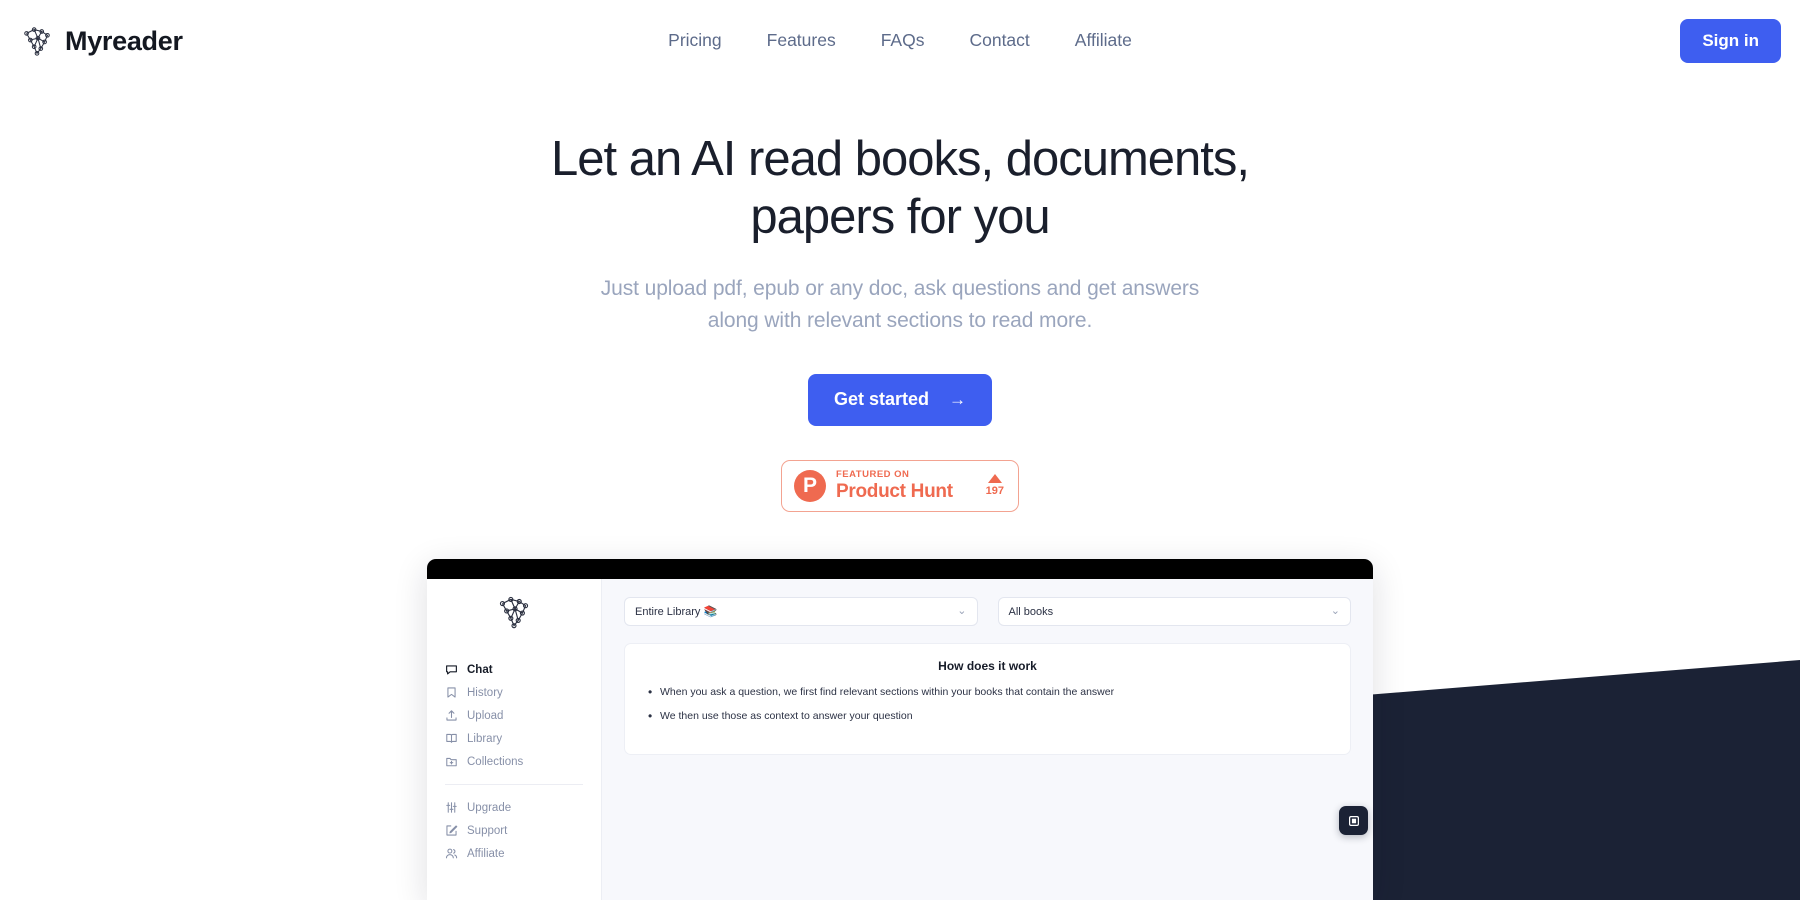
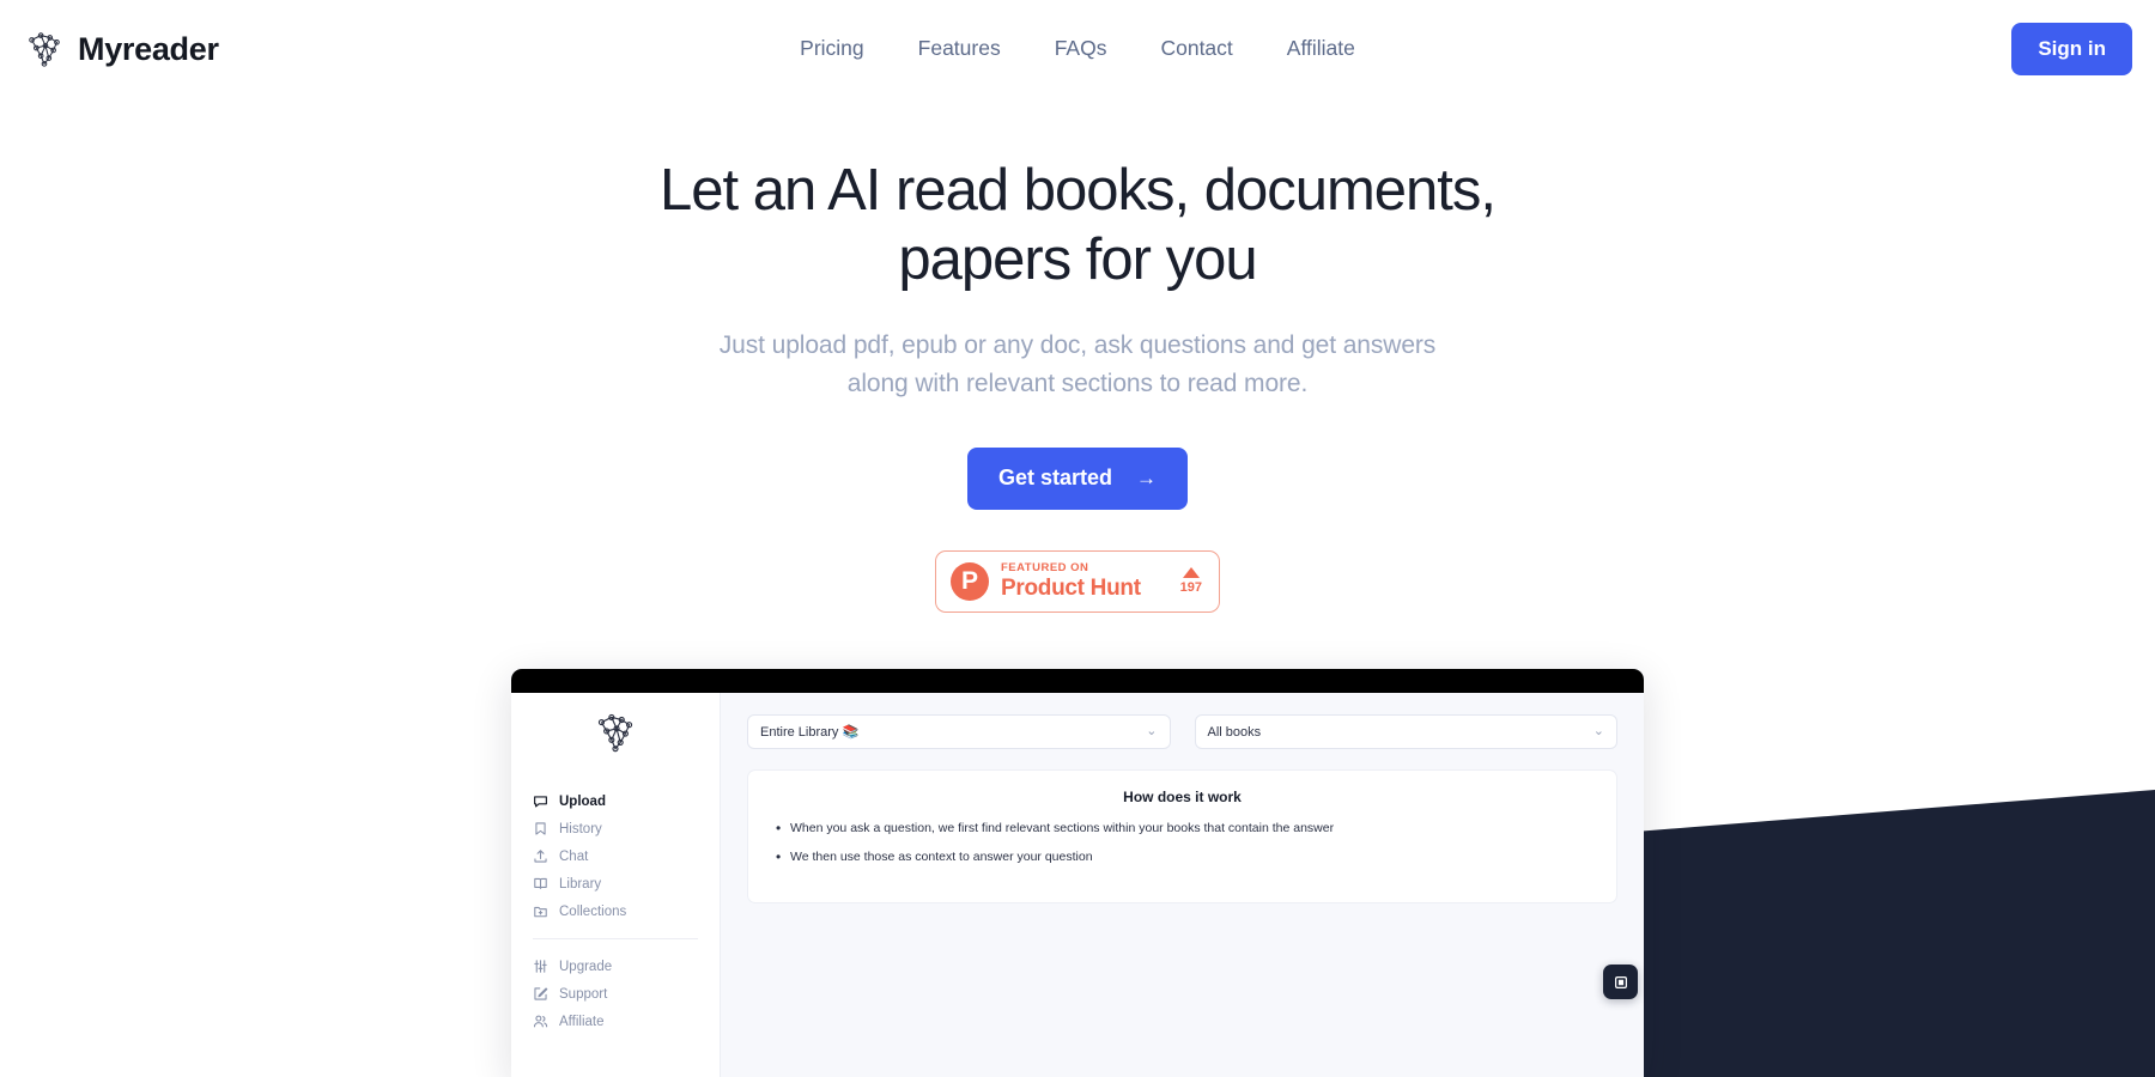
  Myreader
  Pricing
  Features
  FAQs
  Contact
  Affiliate
  Sign in
  Let an AI read books, documents, papers for you
  Just upload pdf, epub or any doc, ask questions and get answers along with relevant sections to read more.
  Get started
  →
  P
  FEATURED ON
  Product Hunt
  197
- Chat
+ Upload
  History
- Upload
+ Chat
  Library
  Collections
  Upgrade
  Support
  Affiliate
  Entire Library 📚
  ⌄
  All books
  ⌄
  How does it work
  When you ask a question, we first find relevant sections within your books that contain the answer
  We then use those as context to answer your question
